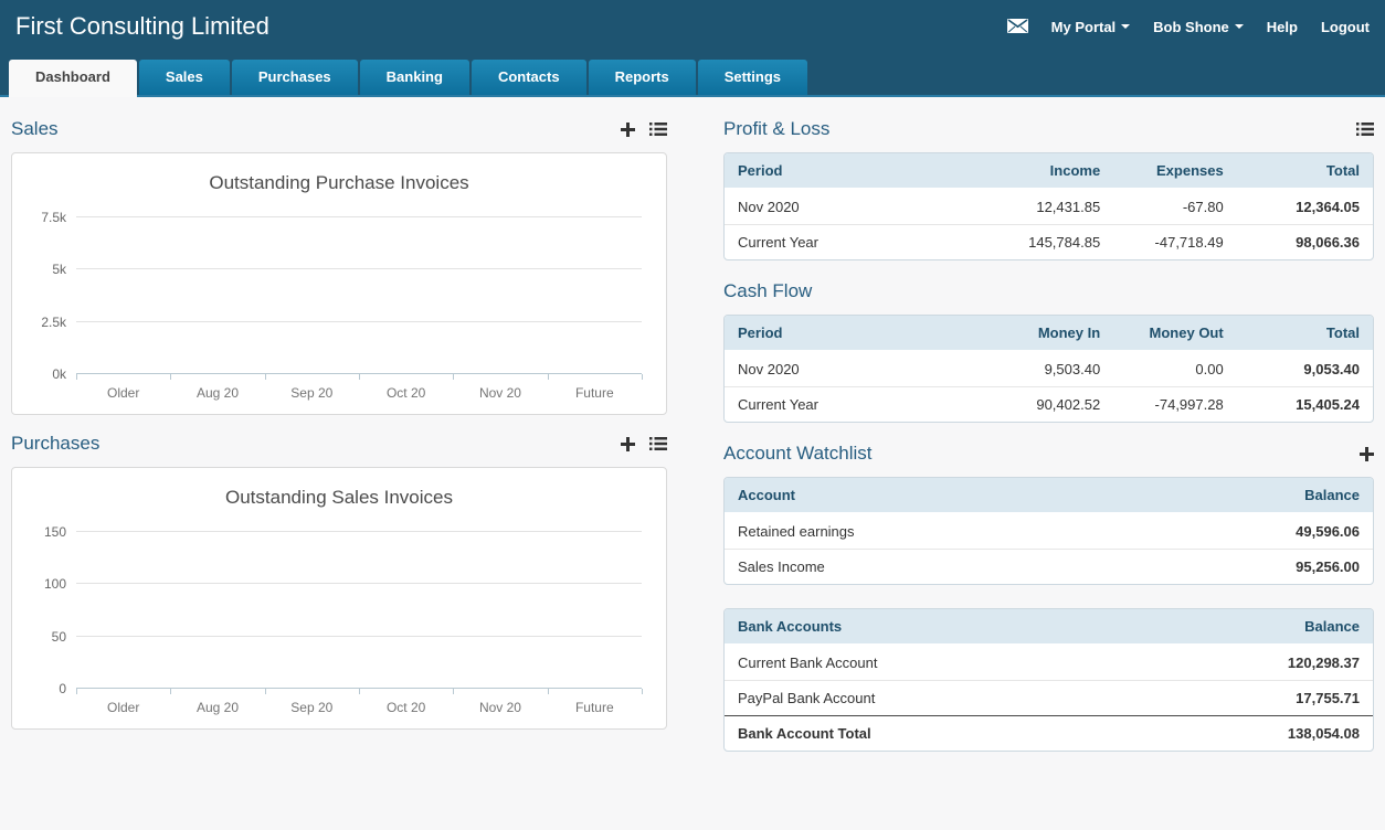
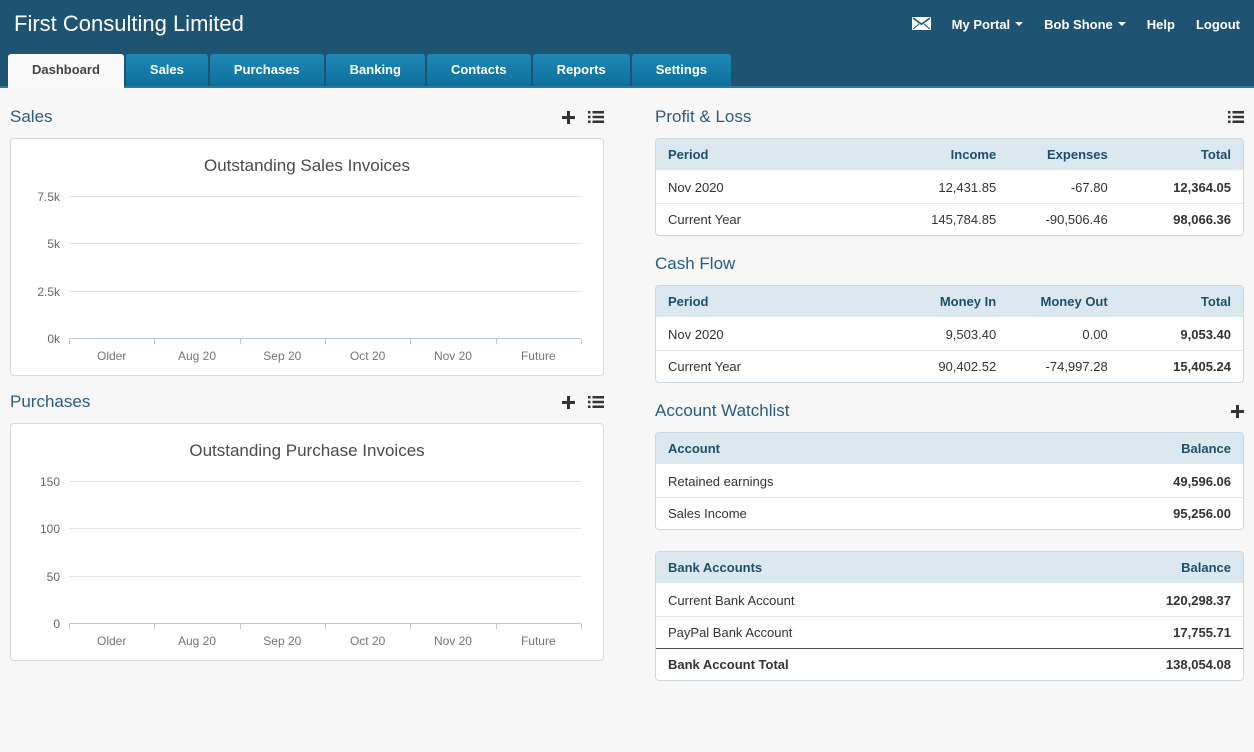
  First Consulting Limited
  My Portal
  Bob Shone
  Help
  Logout
  Dashboard
  Sales
  Purchases
  Banking
  Contacts
  Reports
  Settings
  Sales
- Outstanding Purchase Invoices
+ Outstanding Sales Invoices
  0k
  2.5k
  5k
  7.5k
  Older
  Aug 20
  Sep 20
  Oct 20
  Nov 20
  Future
  Purchases
- Outstanding Sales Invoices
+ Outstanding Purchase Invoices
  0
  50
  100
  150
  Older
  Aug 20
  Sep 20
  Oct 20
  Nov 20
  Future
  Profit & Loss
  Period	Income	Expenses	Total
  Nov 2020	12,431.85	-67.80	12,364.05
- Current Year	145,784.85	-47,718.49	98,066.36
+ Current Year	145,784.85	-90,506.46	98,066.36
  Cash Flow
  Period	Money In	Money Out	Total
  Nov 2020	9,503.40	0.00	9,053.40
  Current Year	90,402.52	-74,997.28	15,405.24
  Account Watchlist
  Account	Balance
  Retained earnings	49,596.06
  Sales Income	95,256.00
  Bank Accounts	Balance
  Current Bank Account	120,298.37
  PayPal Bank Account	17,755.71
  Bank Account Total	138,054.08
